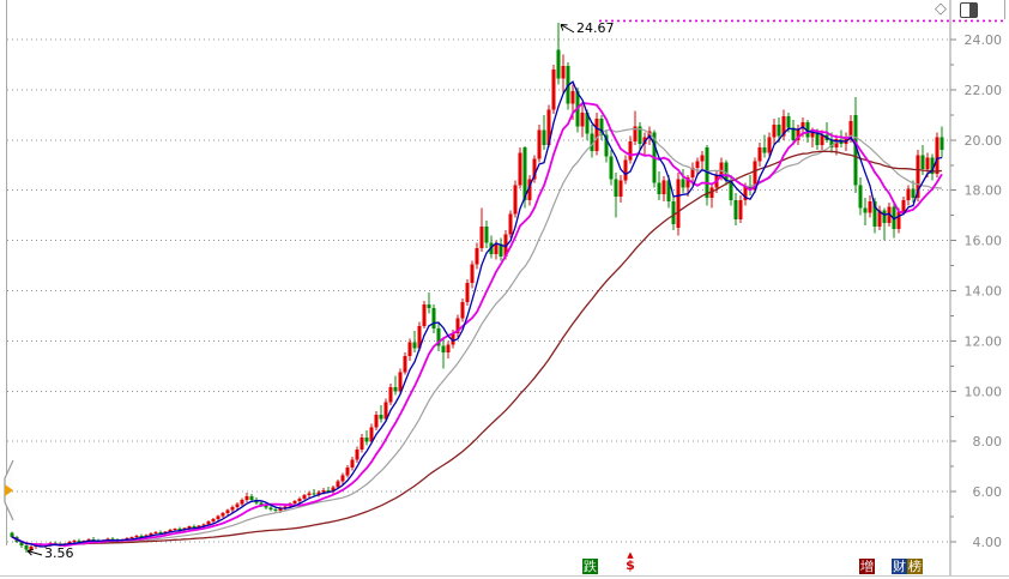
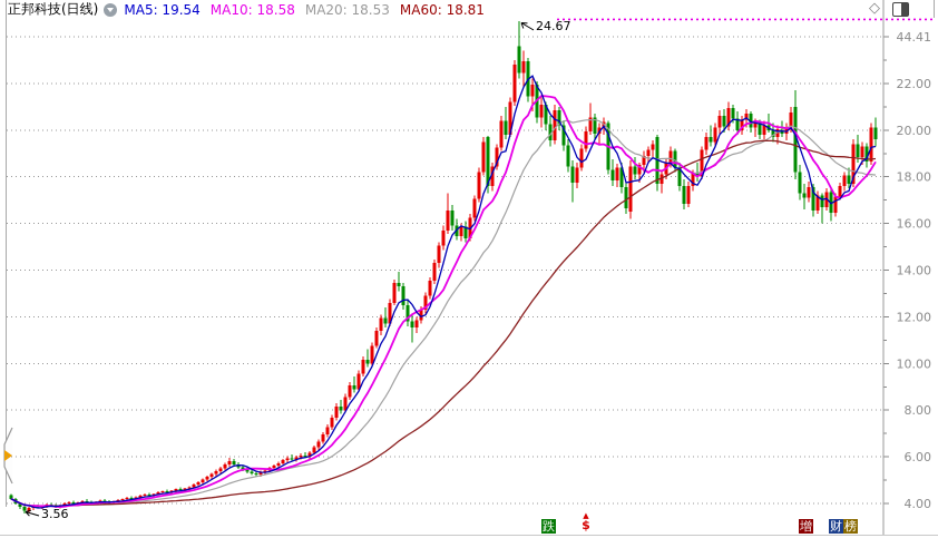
+ 正邦科技(日线)
+ MA5: 19.54
+ MA10: 18.58
+ MA20: 18.53
+ MA60: 18.81
  ◇
- 24.00
+ 44.41
  22.00
  20.00
  18.00
  16.00
  14.00
  12.00
  10.00
  8.00
  6.00
  4.00
  24.67
  3.56
  跌
  ▲
  $
  增
  财
  榜
